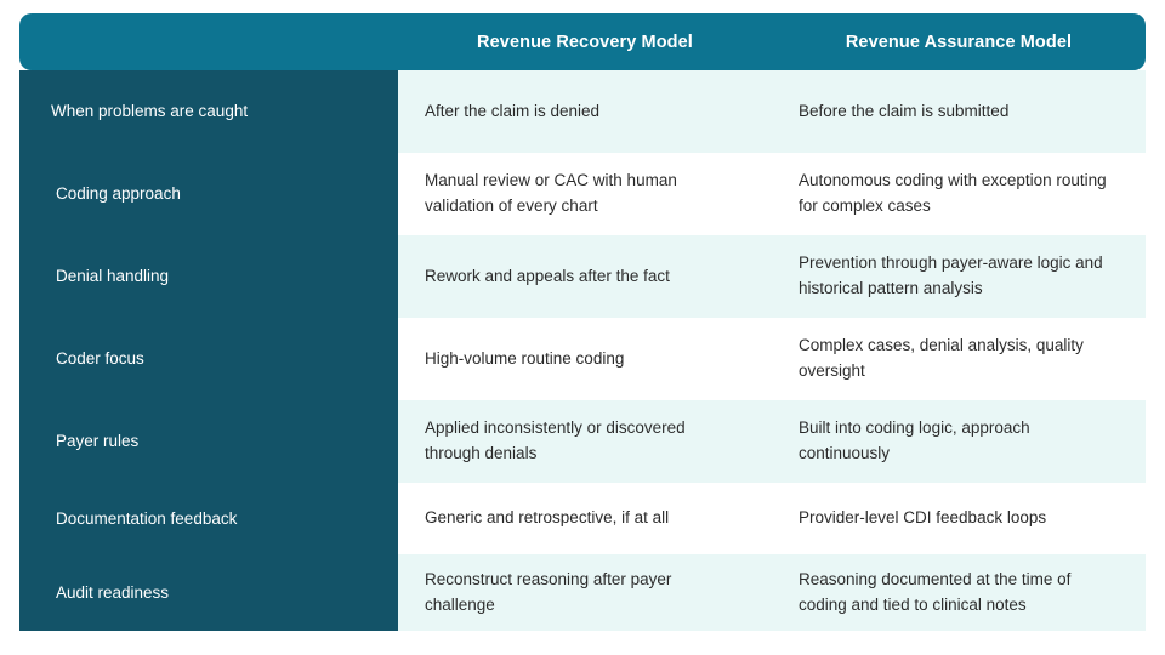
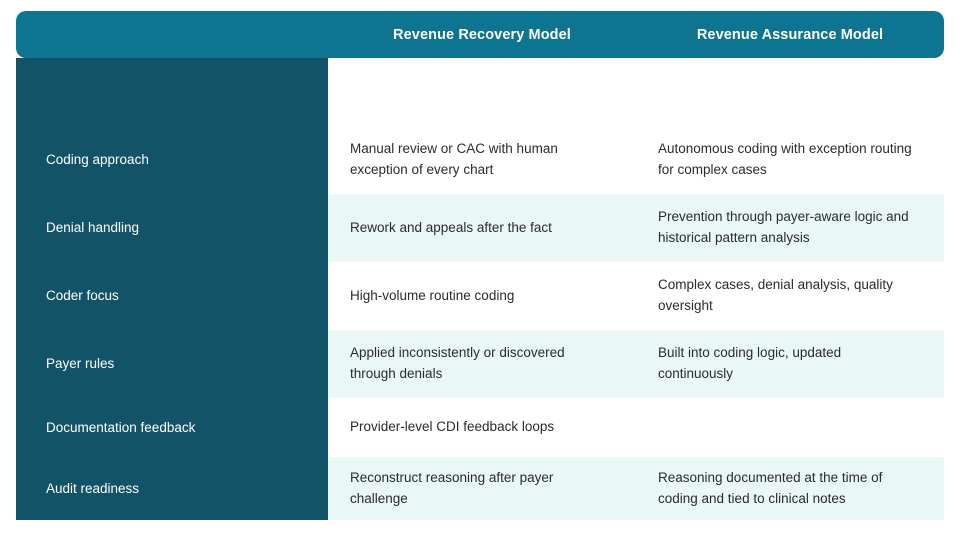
  Revenue Recovery Model
  Revenue Assurance Model
- When problems are caught
- After the claim is denied
- Before the claim is submitted
  Coding approach
- Manual review or CAC with human validation of every chart
+ Manual review or CAC with human exception of every chart
  Autonomous coding with exception routing for complex cases
  Denial handling
  Rework and appeals after the fact
  Prevention through payer-aware logic and historical pattern analysis
  Coder focus
  High-volume routine coding
  Complex cases, denial analysis, quality oversight
  Payer rules
  Applied inconsistently or discovered through denials
- Built into coding logic, approach continuously
+ Built into coding logic, updated continuously
  Documentation feedback
- Generic and retrospective, if at all
  Provider-level CDI feedback loops
  Audit readiness
  Reconstruct reasoning after payer challenge
  Reasoning documented at the time of coding and tied to clinical notes
